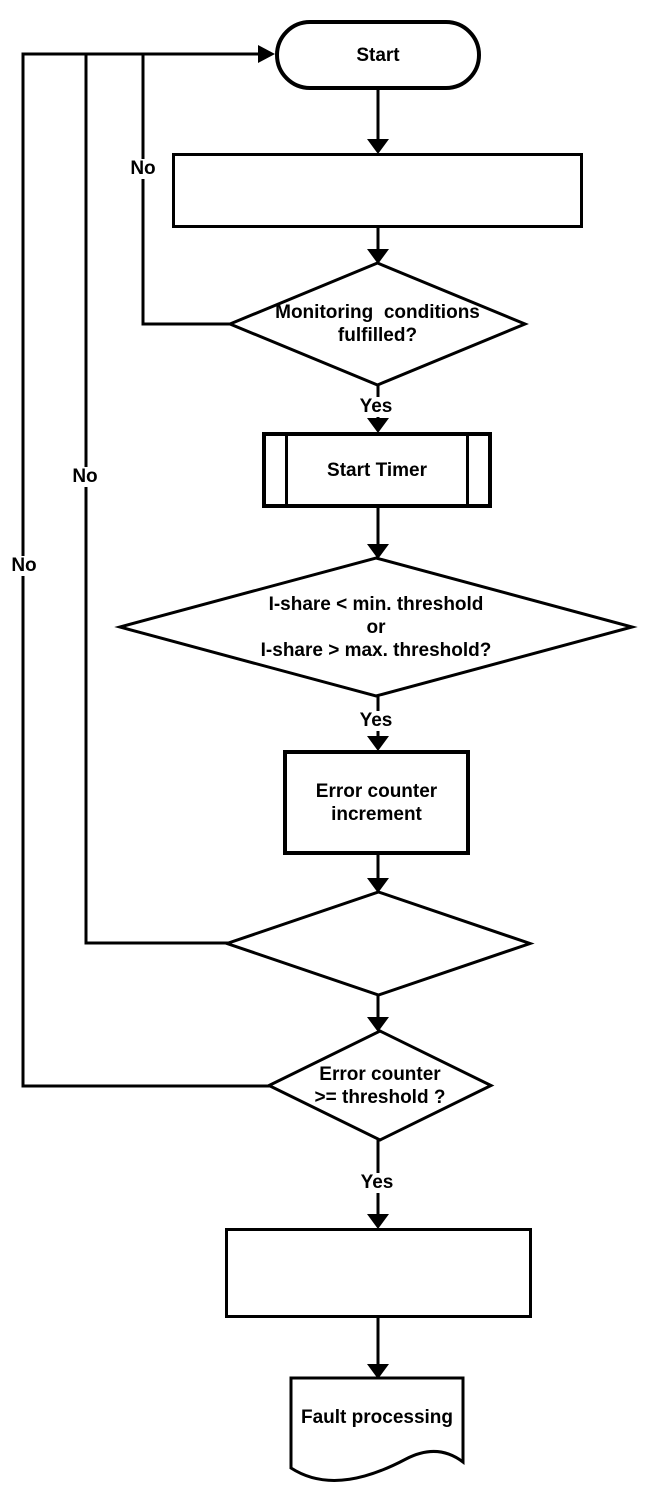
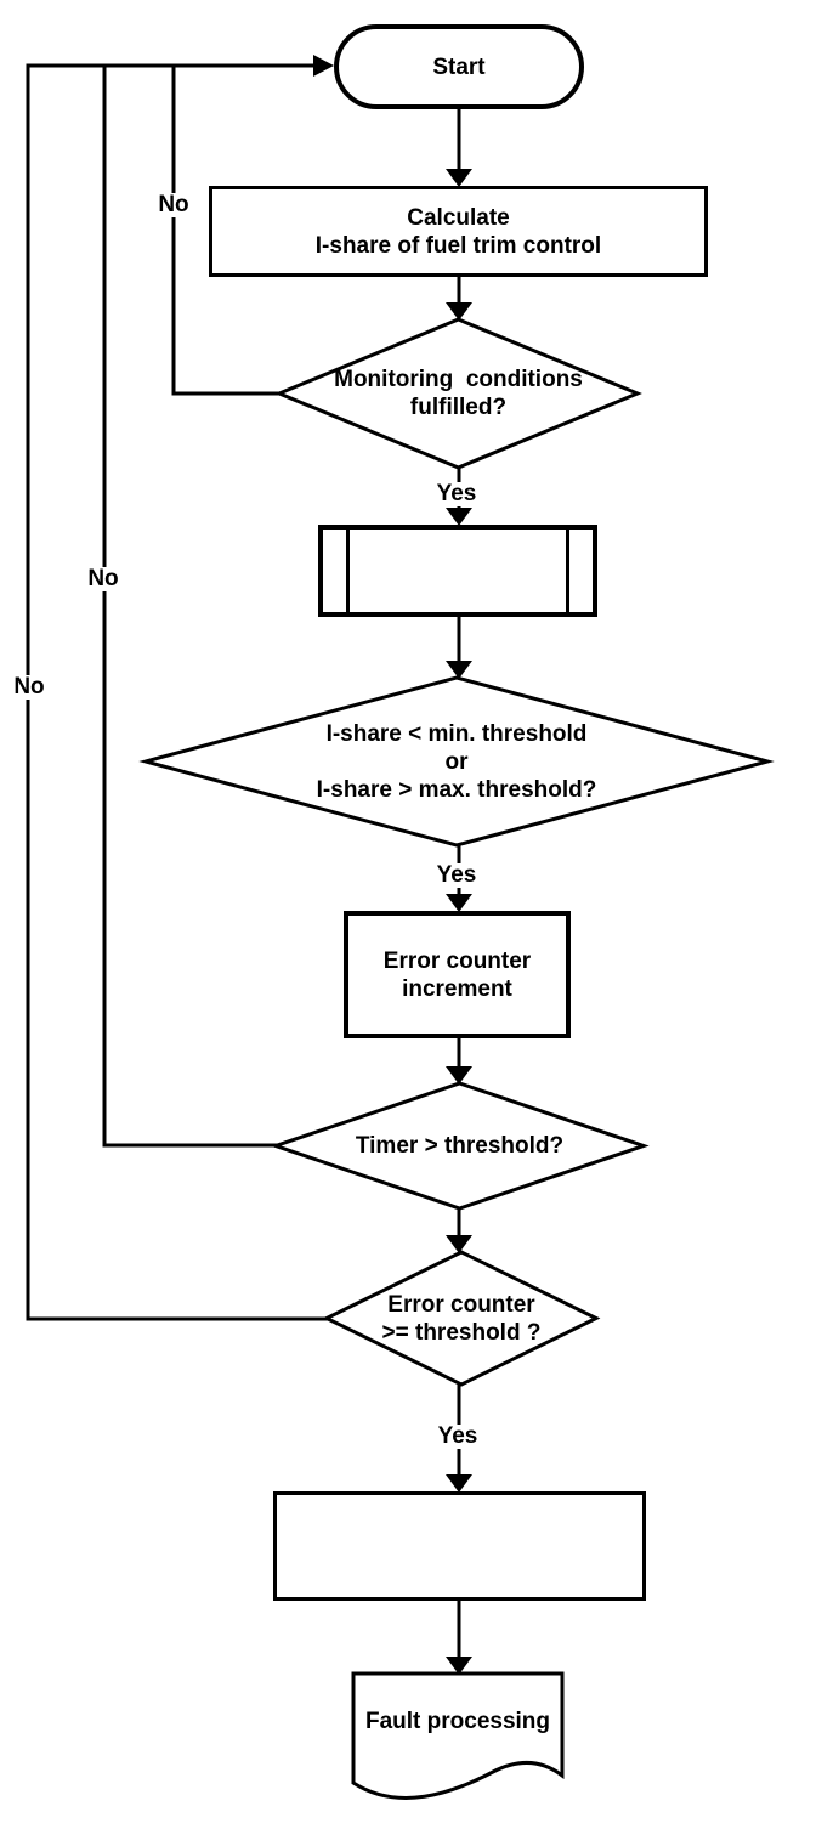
  Start
+ Calculate
+ I-share of fuel trim control
  Monitoring conditions
  fulfilled?
- Start Timer
  I-share < min. threshold
  or
  I-share > max. threshold?
  Error counter
  increment
+ Timer > threshold?
  Error counter
  >= threshold ?
  Fault processing
  No
  No
  No
  Yes
  Yes
  Yes
